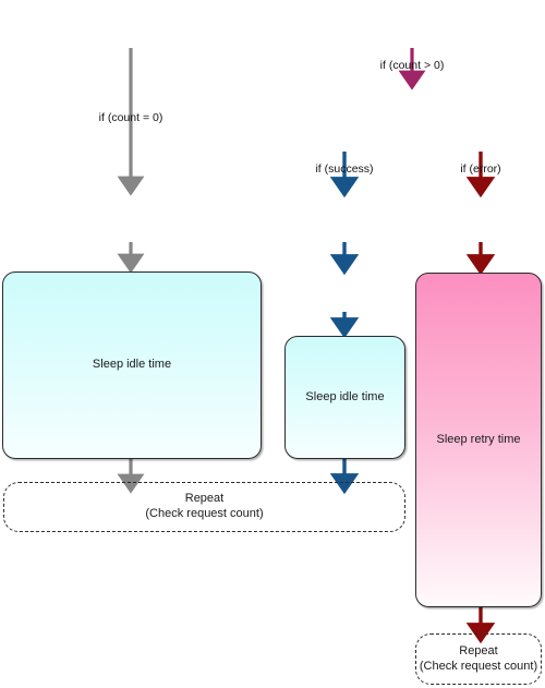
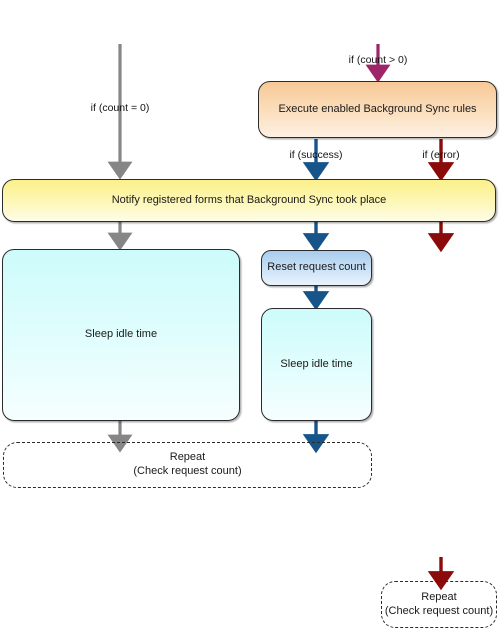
+ Execute enabled Background Sync rules
+ Notify registered forms that Background Sync took place
  Sleep idle time
+ Reset request count
  Sleep idle time
- Sleep retry time
  Repeat
  (Check request count)
  Repeat
  (Check request count)
  if (count = 0)
  if (count > 0)
  if (success)
  if (error)
